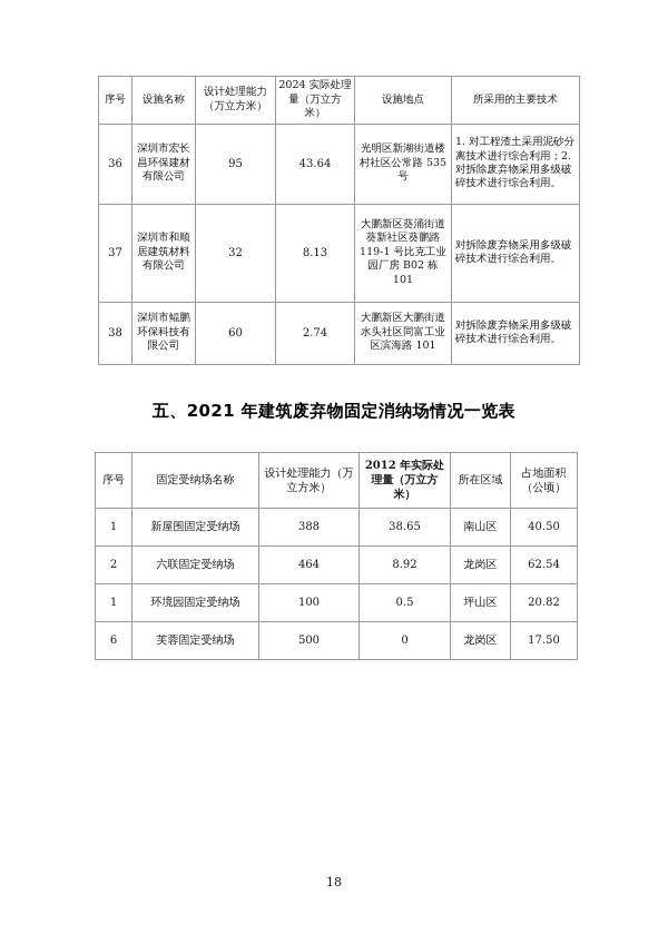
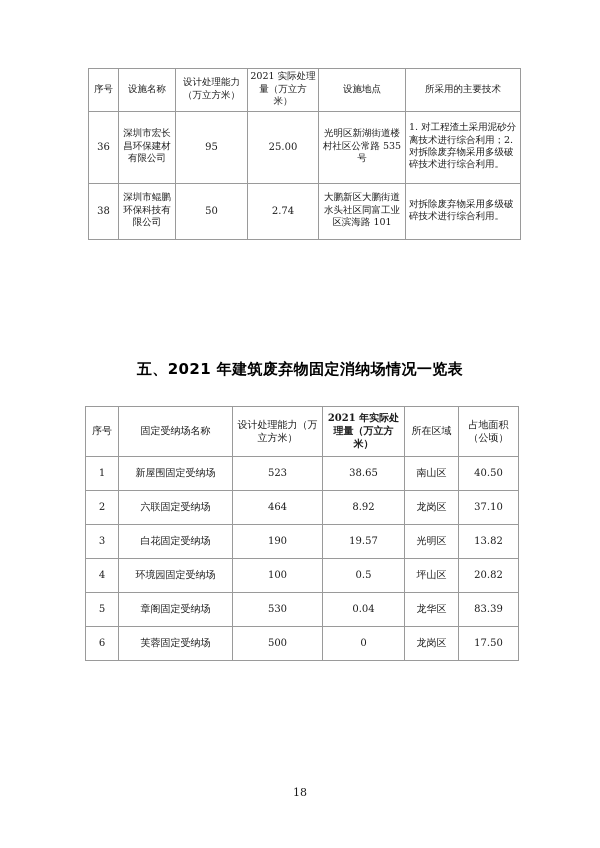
- 序号	设施名称	设计处理能力（万立方米）	2024 实际处理量（万立方米）	设施地点	所采用的主要技术
+ 序号	设施名称	设计处理能力（万立方米）	2021 实际处理量（万立方米）	设施地点	所采用的主要技术
- 36	深圳市宏长昌环保建材有限公司	95	43.64	光明区新湖街道楼村社区公常路 535 号	1. 对工程渣土采用泥砂分离技术进行综合利用；2. 对拆除废弃物采用多级破碎技术进行综合利用。
+ 36	深圳市宏长昌环保建材有限公司	95	25.00	光明区新湖街道楼村社区公常路 535 号	1. 对工程渣土采用泥砂分离技术进行综合利用；2. 对拆除废弃物采用多级破碎技术进行综合利用。
- 37	深圳市和顺居建筑材料有限公司	32	8.13	大鹏新区葵涌街道葵新社区葵鹏路 119-1 号比克工业园厂房 B02 栋 101	对拆除废弃物采用多级破碎技术进行综合利用。
- 38	深圳市鲲鹏环保科技有限公司	60	2.74	大鹏新区大鹏街道水头社区同富工业区滨海路 101	对拆除废弃物采用多级破碎技术进行综合利用。
+ 38	深圳市鲲鹏环保科技有限公司	50	2.74	大鹏新区大鹏街道水头社区同富工业区滨海路 101	对拆除废弃物采用多级破碎技术进行综合利用。
  五、2021 年建筑废弃物固定消纳场情况一览表
- 序号	固定受纳场名称	设计处理能力（万立方米）	2012 年实际处理量（万立方米）	所在区域	占地面积（公顷）
+ 序号	固定受纳场名称	设计处理能力（万立方米）	2021 年实际处理量（万立方米）	所在区域	占地面积（公顷）
- 1	新屋围固定受纳场	388	38.65	南山区	40.50
+ 1	新屋围固定受纳场	523	38.65	南山区	40.50
- 2	六联固定受纳场	464	8.92	龙岗区	62.54
+ 2	六联固定受纳场	464	8.92	龙岗区	37.10
+ 3	白花固定受纳场	190	19.57	光明区	13.82
- 1	环境园固定受纳场	100	0.5	坪山区	20.82
+ 4	环境园固定受纳场	100	0.5	坪山区	20.82
+ 5	章阁固定受纳场	530	0.04	龙华区	83.39
  6	芙蓉固定受纳场	500	0	龙岗区	17.50
  18
